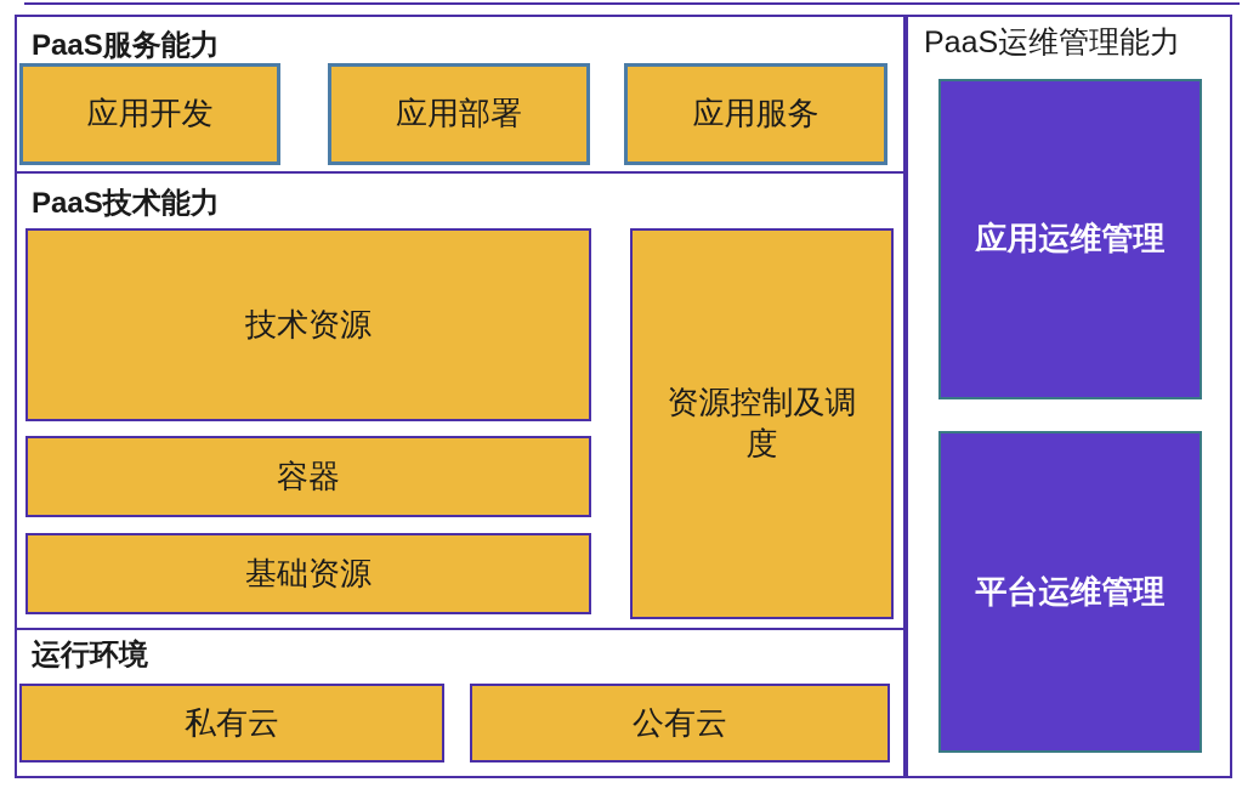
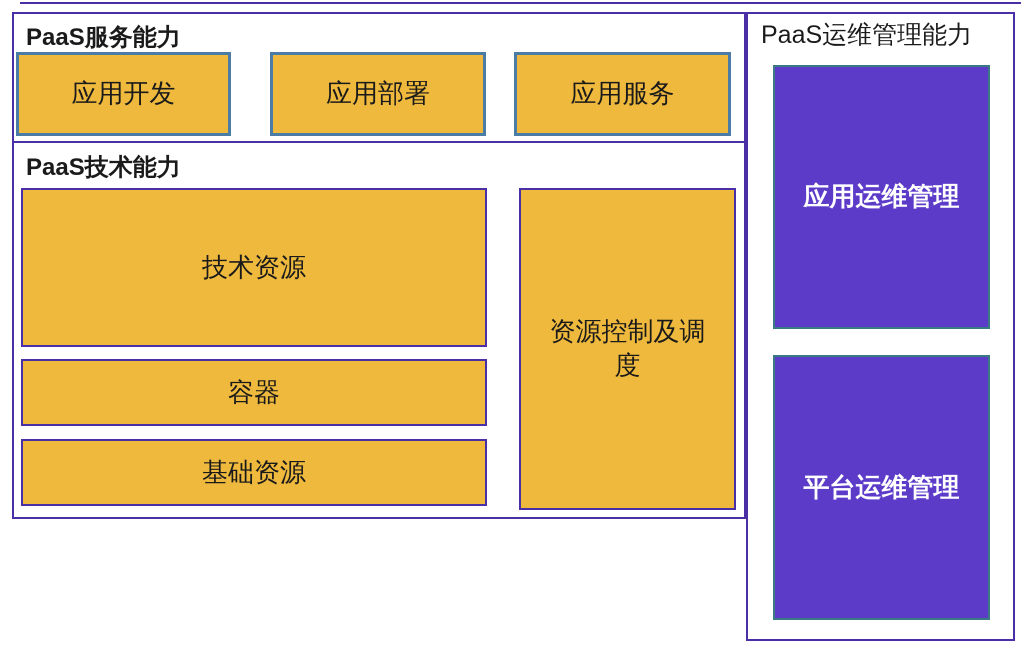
  PaaS服务能力
  应用开发
  应用部署
  应用服务
  PaaS技术能力
  技术资源
  容器
  基础资源
  资源控制及调度
- 运行环境
- 私有云
- 公有云
  PaaS运维管理能力
  应用运维管理
  平台运维管理
